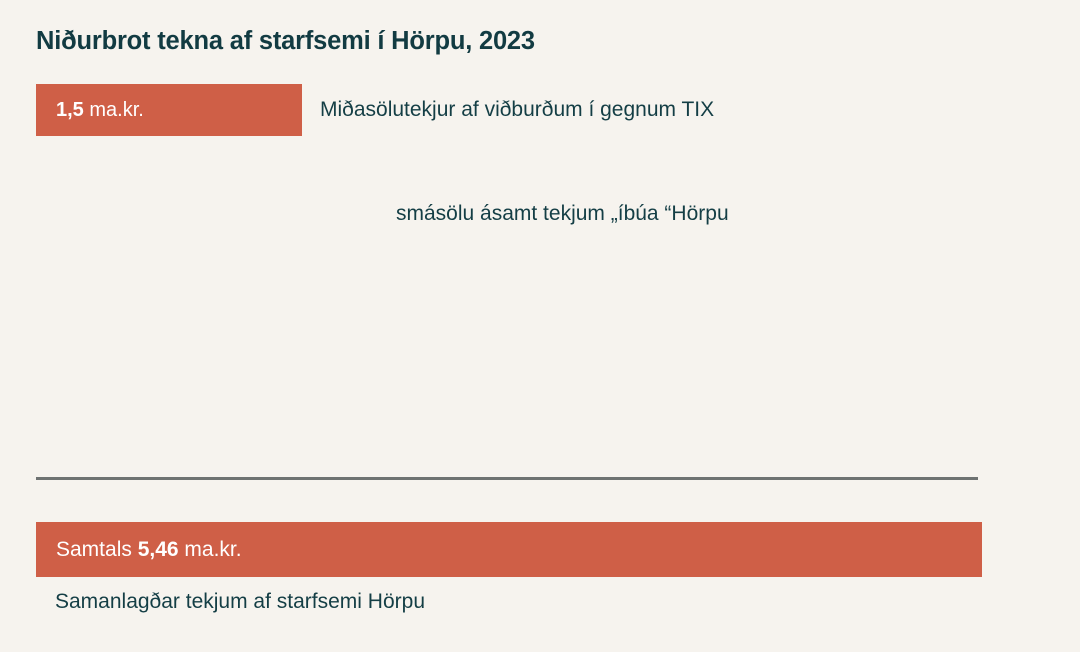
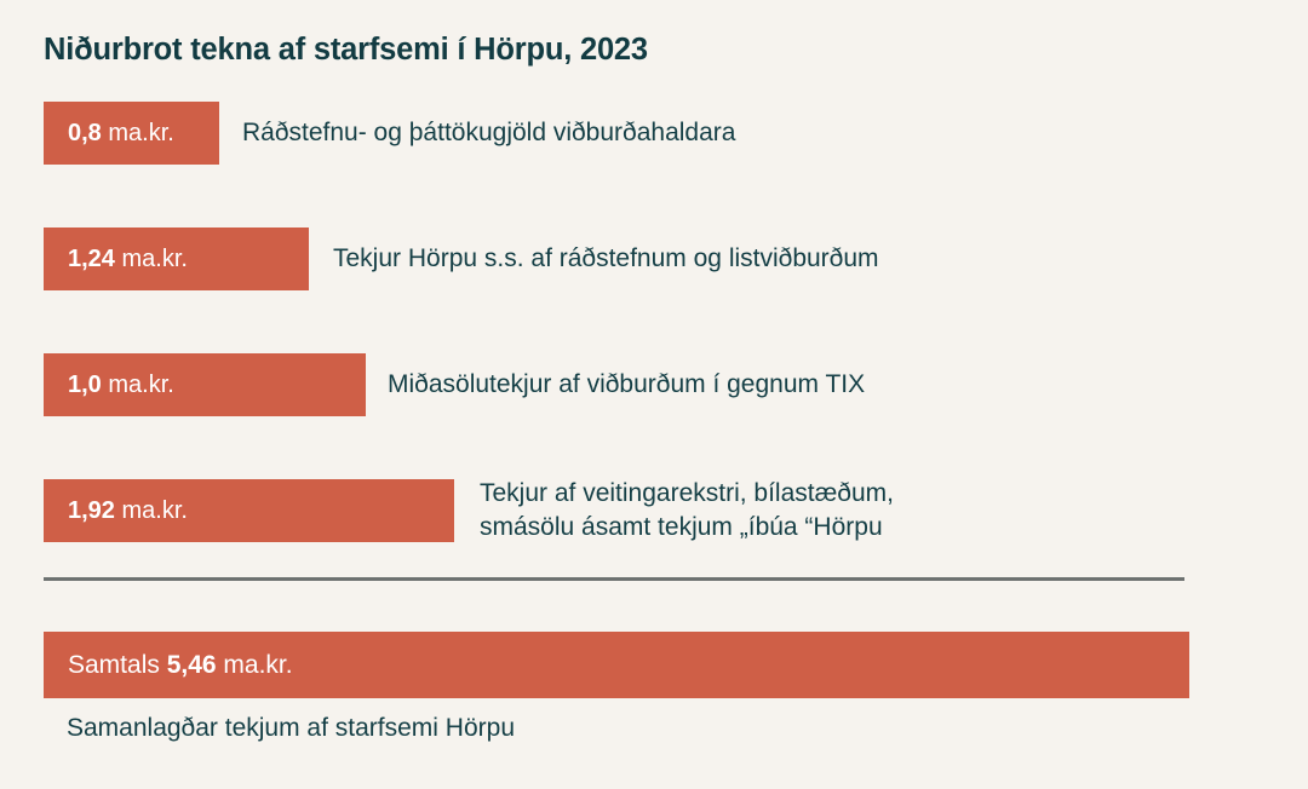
  Niðurbrot tekna af starfsemi í Hörpu, 2023
+ 0,8 ma.kr.
+ Ráðstefnu- og þáttökugjöld viðburðahaldara
+ 1,24 ma.kr.
+ Tekjur Hörpu s.s. af ráðstefnum og listviðburðum
- 1,5 ma.kr.
+ 1,0 ma.kr.
  Miðasölutekjur af viðburðum í gegnum TIX
+ 1,92 ma.kr.
+ Tekjur af veitingarekstri, bílastæðum,
  smásölu ásamt tekjum „íbúa “Hörpu
  Samtals 5,46 ma.kr.
  Samanlagðar tekjum af starfsemi Hörpu
